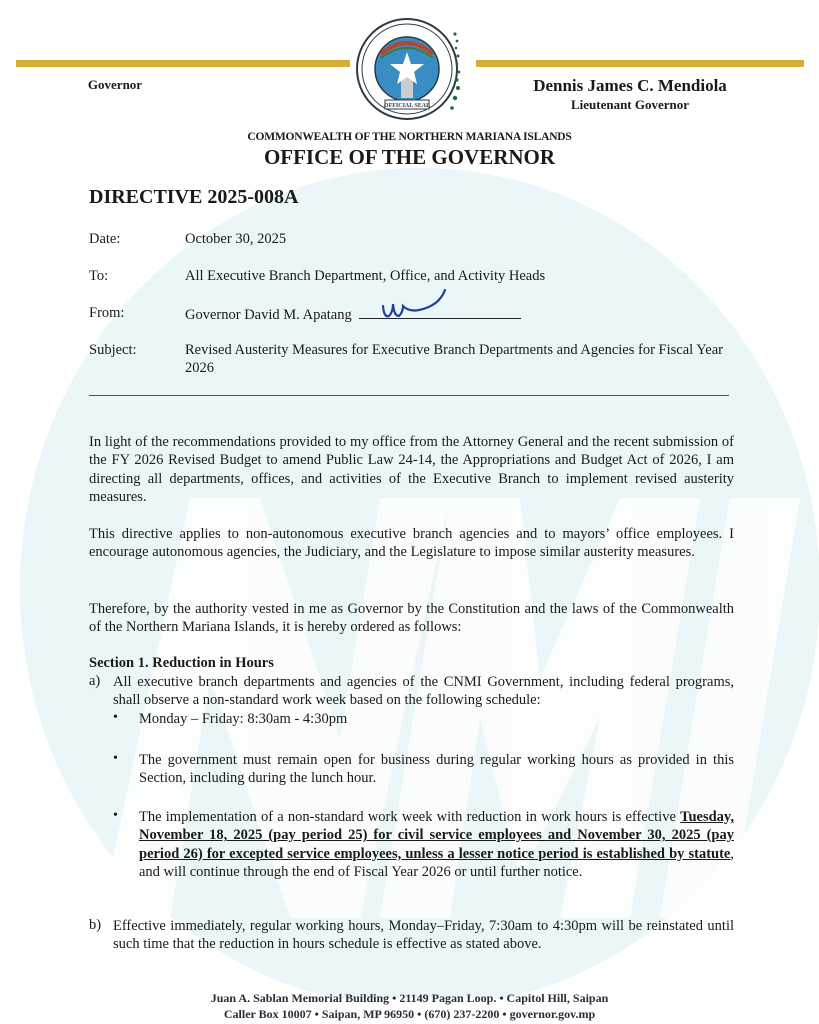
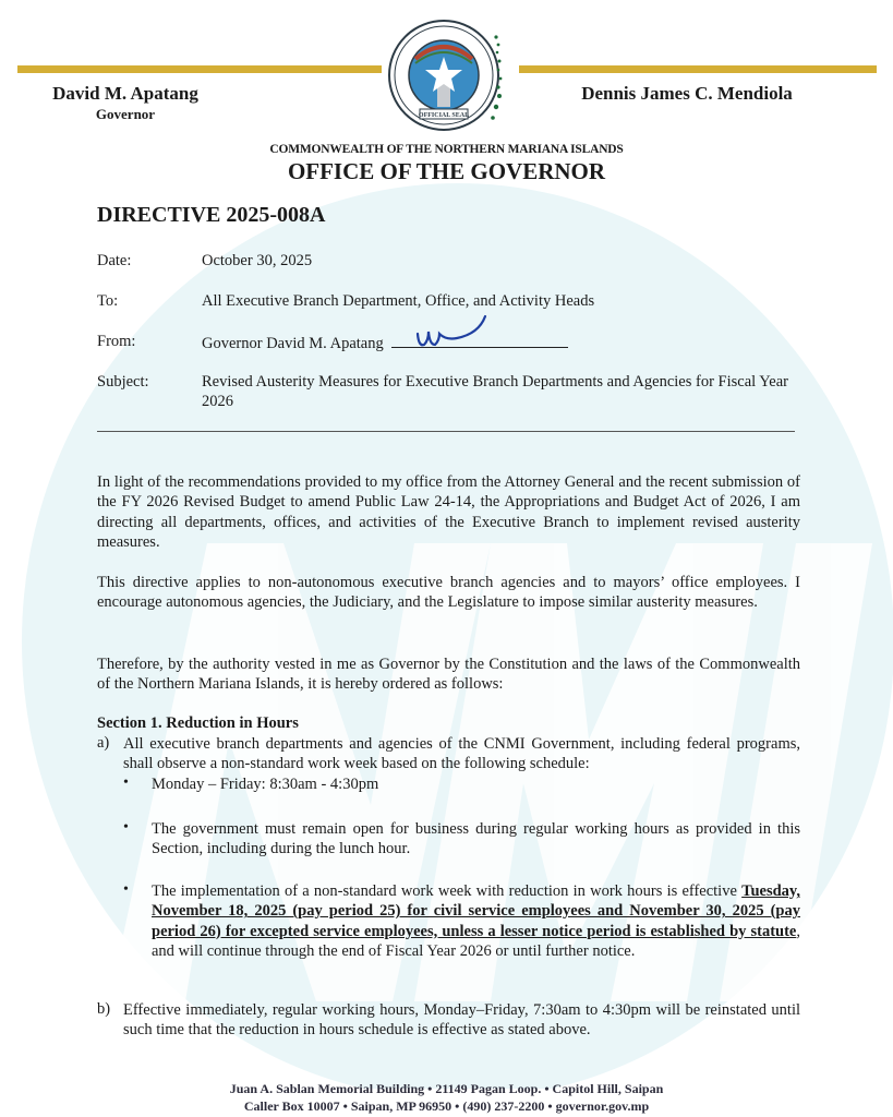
+ David M. Apatang
  Governor
  Dennis James C. Mendiola
- Lieutenant Governor
  COMMONWEALTH OF THE NORTHERN MARIANA ISLANDS
  OFFICE OF THE GOVERNOR
  DIRECTIVE 2025-008A
  Date:
  October 30, 2025
  To:
  All Executive Branch Department, Office, and Activity Heads
  From:
  Governor David M. Apatang
  Subject:
  Revised Austerity Measures for Executive Branch Departments and Agencies for Fiscal Year 2026
  In light of the recommendations provided to my office from the Attorney General and the recent submission of the FY 2026 Revised Budget to amend Public Law 24-14, the Appropriations and Budget Act of 2026, I am directing all departments, offices, and activities of the Executive Branch to implement revised austerity measures.
  This directive applies to non-autonomous executive branch agencies and to mayors’ office employees. I encourage autonomous agencies, the Judiciary, and the Legislature to impose similar austerity measures.
  Therefore, by the authority vested in me as Governor by the Constitution and the laws of the Commonwealth of the Northern Mariana Islands, it is hereby ordered as follows:
  Section 1. Reduction in Hours
  a)
  All executive branch departments and agencies of the CNMI Government, including federal programs, shall observe a non-standard work week based on the following schedule:
  •
  Monday – Friday: 8:30am - 4:30pm
  •
  The government must remain open for business during regular working hours as provided in this Section, including during the lunch hour.
  •
  The implementation of a non-standard work week with reduction in work hours is effective Tuesday, November 18, 2025 (pay period 25) for civil service employees and November 30, 2025 (pay period 26) for excepted service employees, unless a lesser notice period is established by statute, and will continue through the end of Fiscal Year 2026 or until further notice.
  b)
  Effective immediately, regular working hours, Monday–Friday, 7:30am to 4:30pm will be reinstated until such time that the reduction in hours schedule is effective as stated above.
  Juan A. Sablan Memorial Building • 21149 Pagan Loop. • Capitol Hill, Saipan
- Caller Box 10007 • Saipan, MP 96950 • (670) 237-2200 • governor.gov.mp
+ Caller Box 10007 • Saipan, MP 96950 • (490) 237-2200 • governor.gov.mp
